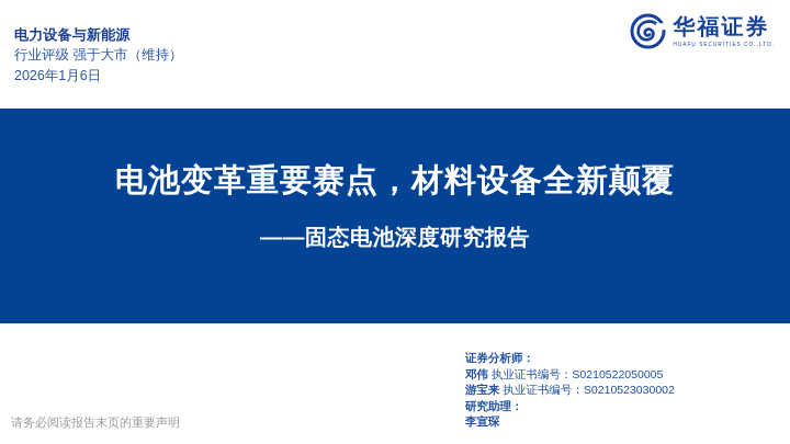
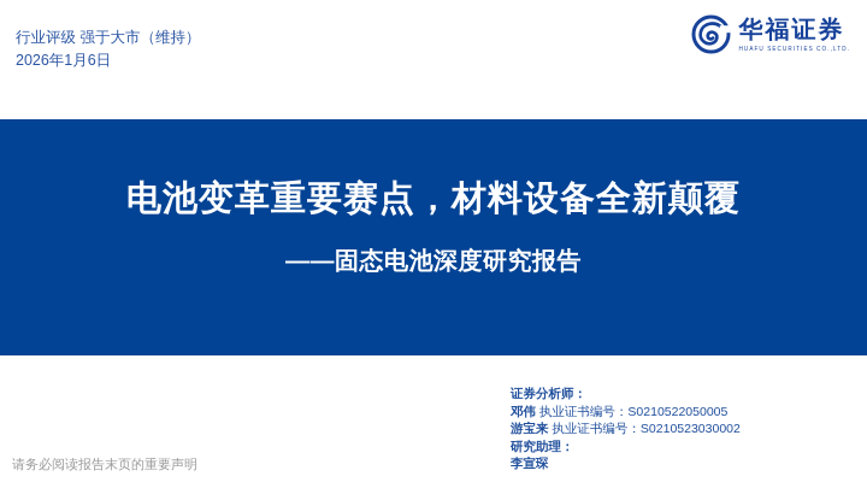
- 电力设备与新能源
  行业评级 强于大市（维持）
  2026年1月6日
  华福证券
  电池变革重要赛点，材料设备全新颠覆
  ——固态电池深度研究报告
  证券分析师：
  邓伟 执业证书编号：S0210522050005
  游宝来 执业证书编号：S0210523030002
  研究助理：
  李宣琛
  请务必阅读报告末页的重要声明
